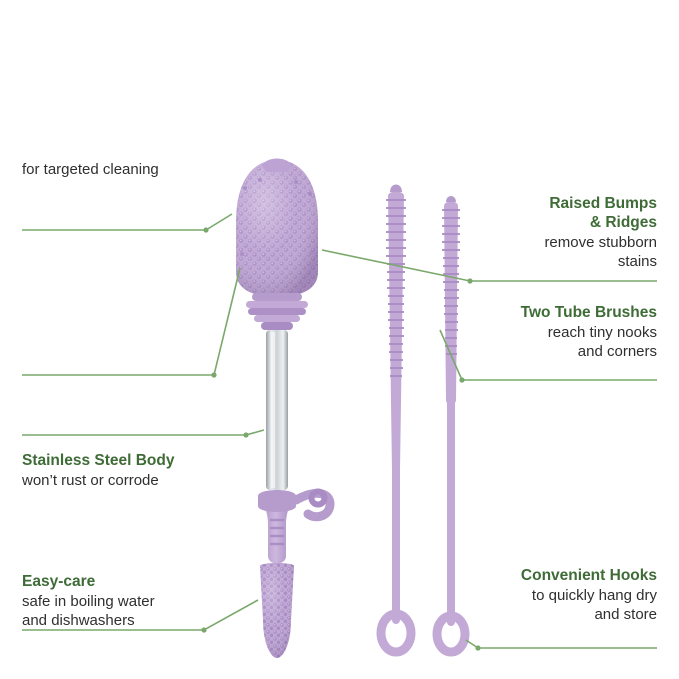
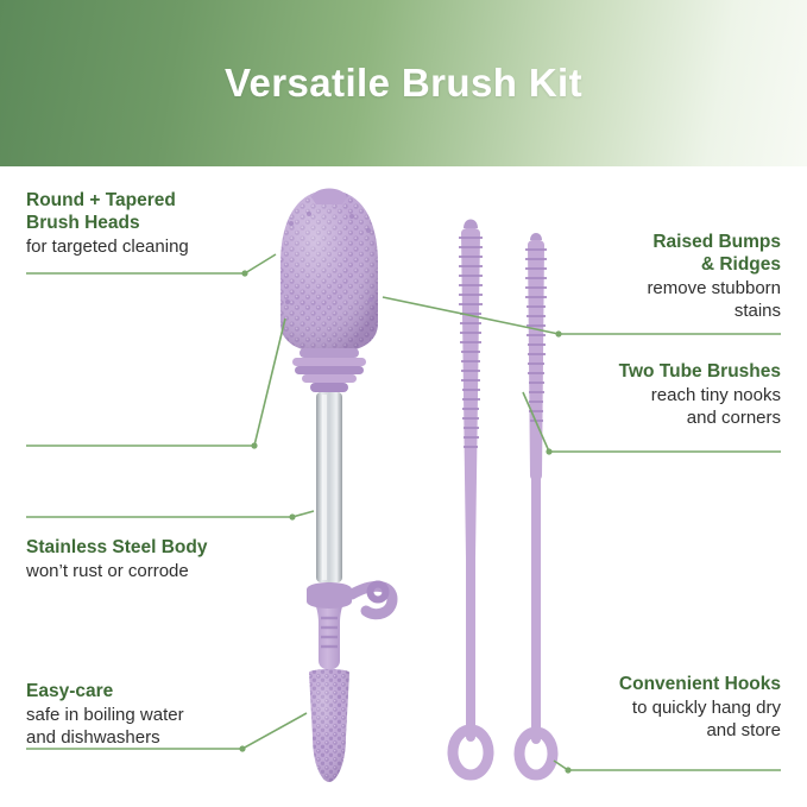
+ Versatile Brush Kit
+ Round + Tapered
+ Brush Heads
  for targeted cleaning
  Stainless Steel Body
  won’t rust or corrode
  Easy-care
  safe in boiling water
  and dishwashers
  Raised Bumps
  & Ridges
  remove stubborn
  stains
  Two Tube Brushes
  reach tiny nooks
  and corners
  Convenient Hooks
  to quickly hang dry
  and store
